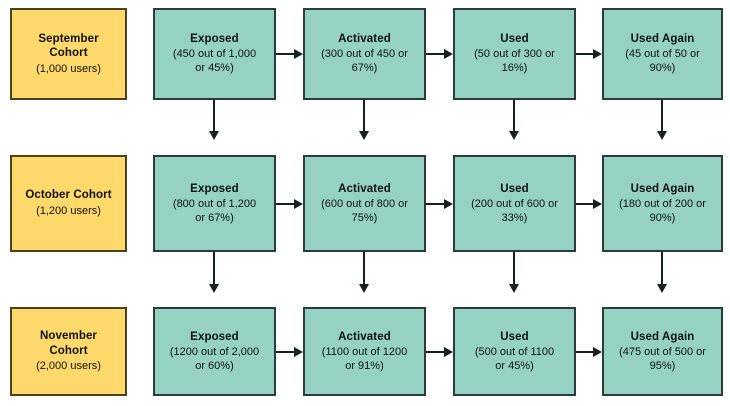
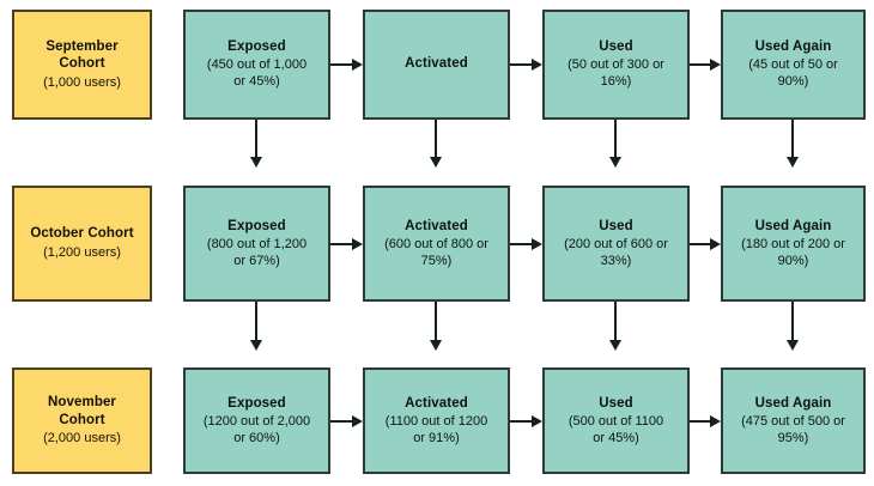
  September
  Cohort
  (1,000 users)
  Exposed
  (450 out of 1,000
  or 45%)
  Activated
- (300 out of 450 or
- 67%)
  Used
  (50 out of 300 or
  16%)
  Used Again
  (45 out of 50 or
  90%)
  October Cohort
  (1,200 users)
  Exposed
  (800 out of 1,200
  or 67%)
  Activated
  (600 out of 800 or
  75%)
  Used
  (200 out of 600 or
  33%)
  Used Again
  (180 out of 200 or
  90%)
  November
  Cohort
  (2,000 users)
  Exposed
  (1200 out of 2,000
  or 60%)
  Activated
  (1100 out of 1200
  or 91%)
  Used
  (500 out of 1100
  or 45%)
  Used Again
  (475 out of 500 or
  95%)
